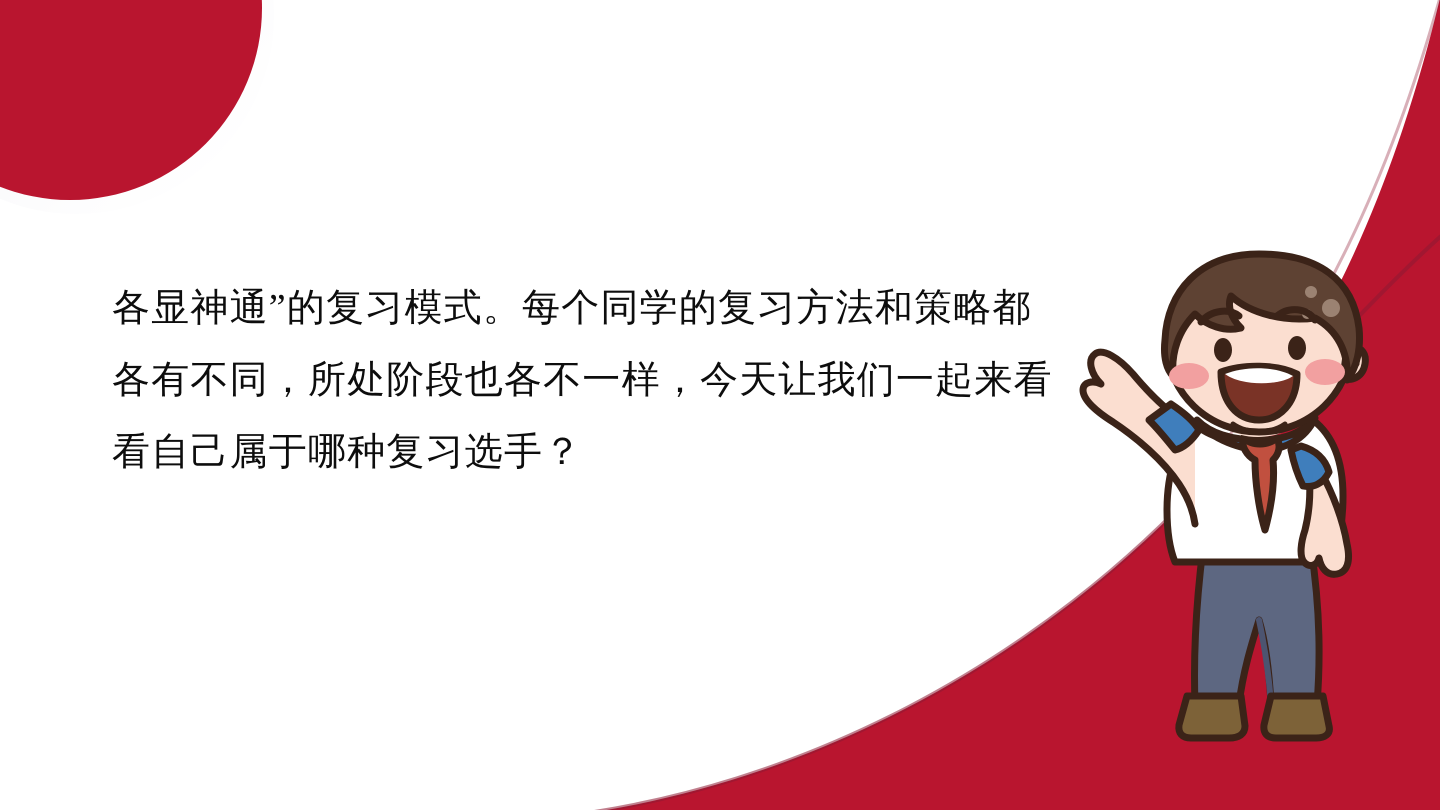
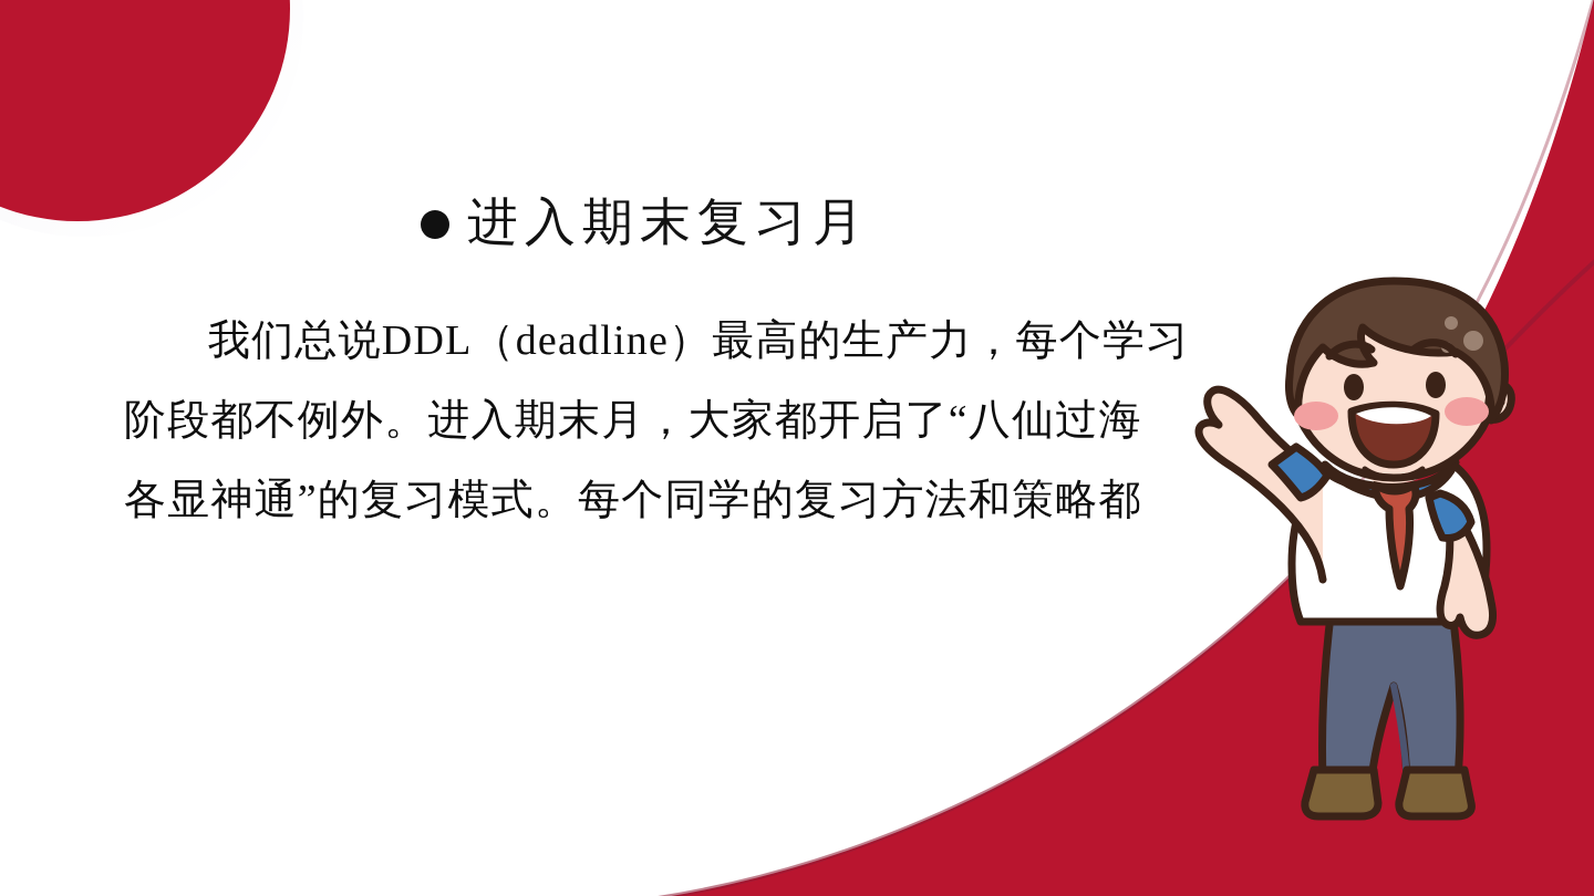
+ 进入期末复习月
+ 我们总说DDL（deadline）最高的生产力，每个学习
+ 阶段都不例外。进入期末月，大家都开启了“八仙过海
  各显神通”的复习模式。每个同学的复习方法和策略都
- 各有不同，所处阶段也各不一样，今天让我们一起来看
- 看自己属于哪种复习选手？
